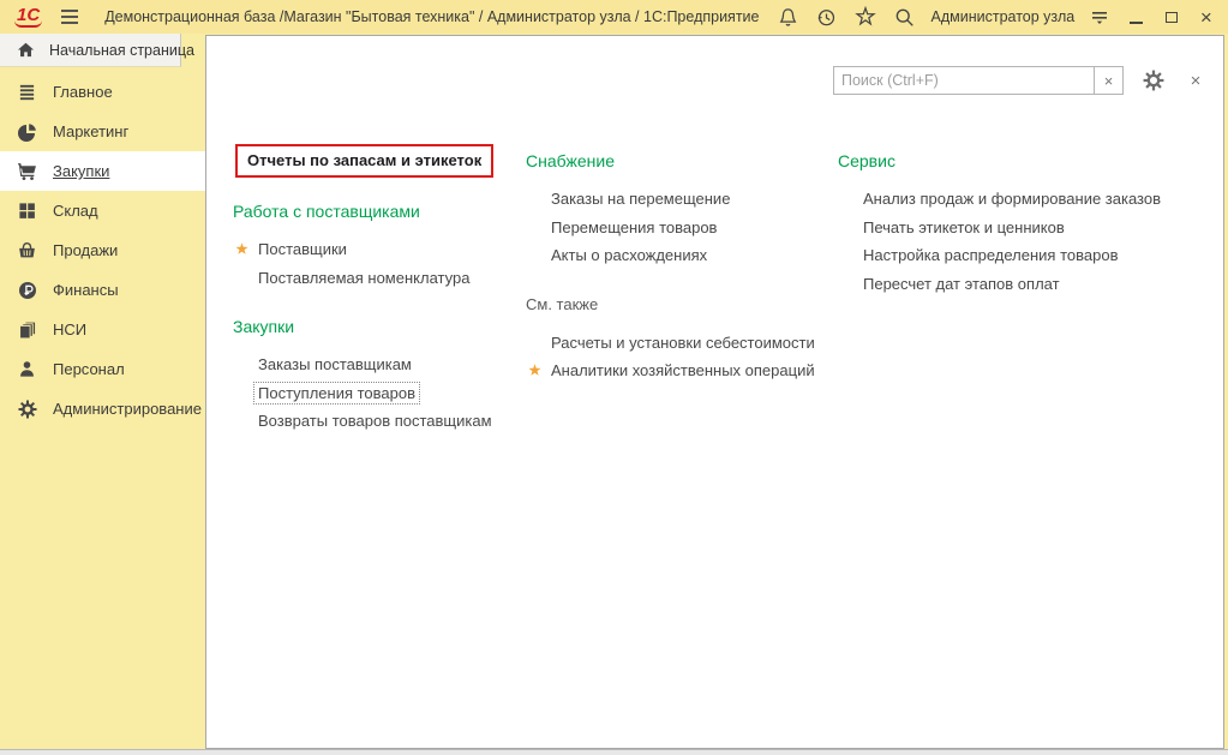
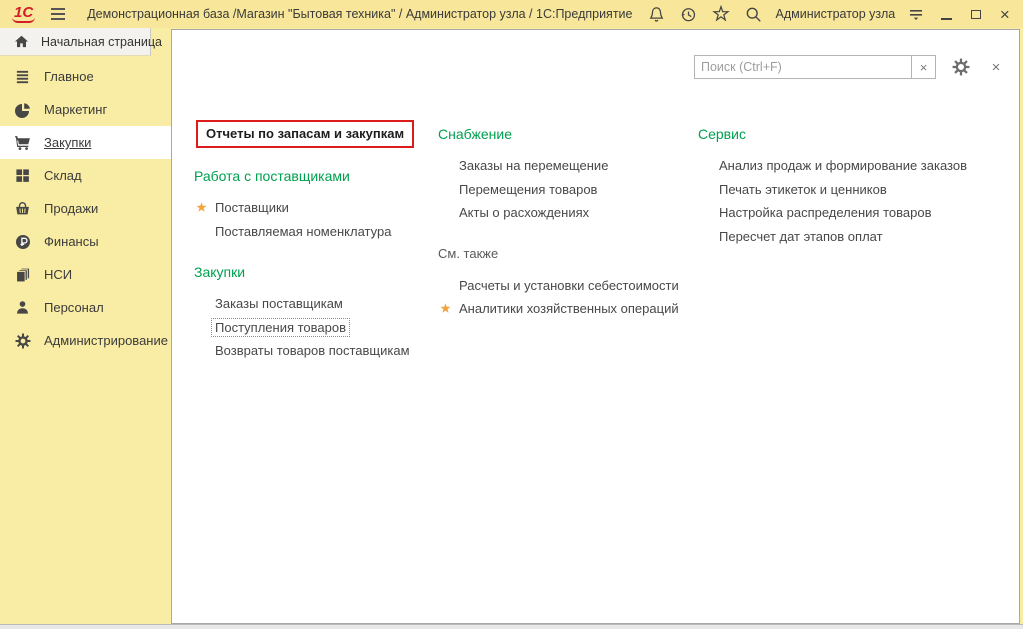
  1С
  Демонстрационная база /Магазин "Бытовая техника" / Администратор узла / 1С:Предприятие
  Администратор узла
  ×
  Начальная страница
  Главное
  Маркетинг
  Закупки
  Склад
  Продажи
  Финансы
  НСИ
  Персонал
  Администрирование
  Поиск (Ctrl+F)
  ×
  ×
- Отчеты по запасам и этикеток
+ Отчеты по запасам и закупкам
  Работа с поставщиками
  Поставщики
  Поставляемая номенклатура
  Закупки
  Заказы поставщикам
  Поступления товаров
  Возвраты товаров поставщикам
  Снабжение
  Заказы на перемещение
  Перемещения товаров
  Акты о расхождениях
  См. также
  Расчеты и установки себестоимости
  Аналитики хозяйственных операций
  Сервис
  Анализ продаж и формирование заказов
  Печать этикеток и ценников
  Настройка распределения товаров
  Пересчет дат этапов оплат
